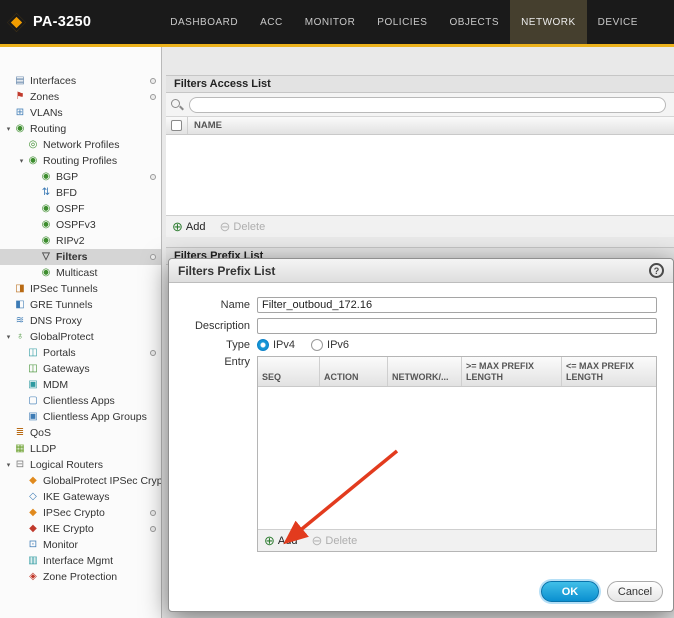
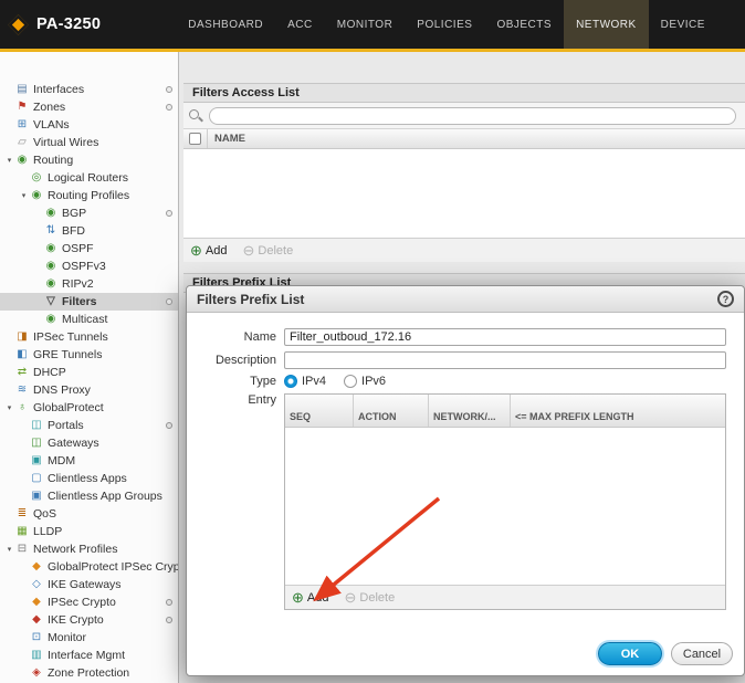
  PA-3250
  DASHBOARD
  ACC
  MONITOR
  POLICIES
  OBJECTS
  NETWORK
  DEVICE
  ▤
  Interfaces
  ⚑
  Zones
  ⊞
  VLANs
+ ▱
+ Virtual Wires
  ◉
  Routing
  ◎
- Network Profiles
+ Logical Routers
  ◉
  Routing Profiles
  ◉
  BGP
  ⇅
  BFD
  ◉
  OSPF
  ◉
  OSPFv3
  ◉
  RIPv2
  ▽
  Filters
  ◉
  Multicast
  ◨
  IPSec Tunnels
  ◧
  GRE Tunnels
+ ⇄
+ DHCP
  ≋
  DNS Proxy
  ♁
  GlobalProtect
  ◫
  Portals
  ◫
  Gateways
  ▣
  MDM
  ▢
  Clientless Apps
  ▣
  Clientless App Groups
  ≣
  QoS
  ▦
  LLDP
  ⊟
- Logical Routers
+ Network Profiles
  ◆
  GlobalProtect IPSec Cryp
  ◇
  IKE Gateways
  ◆
  IPSec Crypto
  ◆
  IKE Crypto
  ⊡
  Monitor
  ▥
  Interface Mgmt
  ◈
  Zone Protection
  Filters Access List
  NAME
  ⊕
  Add
  ⊖
  Delete
  Filters Prefix List
  Filters Prefix List
  ?
  Name
  Filter_outboud_172.16
  Description
  Type
  IPv4
  IPv6
  Entry
  SEQ
  ACTION
  NETWORK/...
- >= MAX PREFIX LENGTH
  <= MAX PREFIX LENGTH
  ⊕
  ⊖
  Delete
  OK
  Cancel
